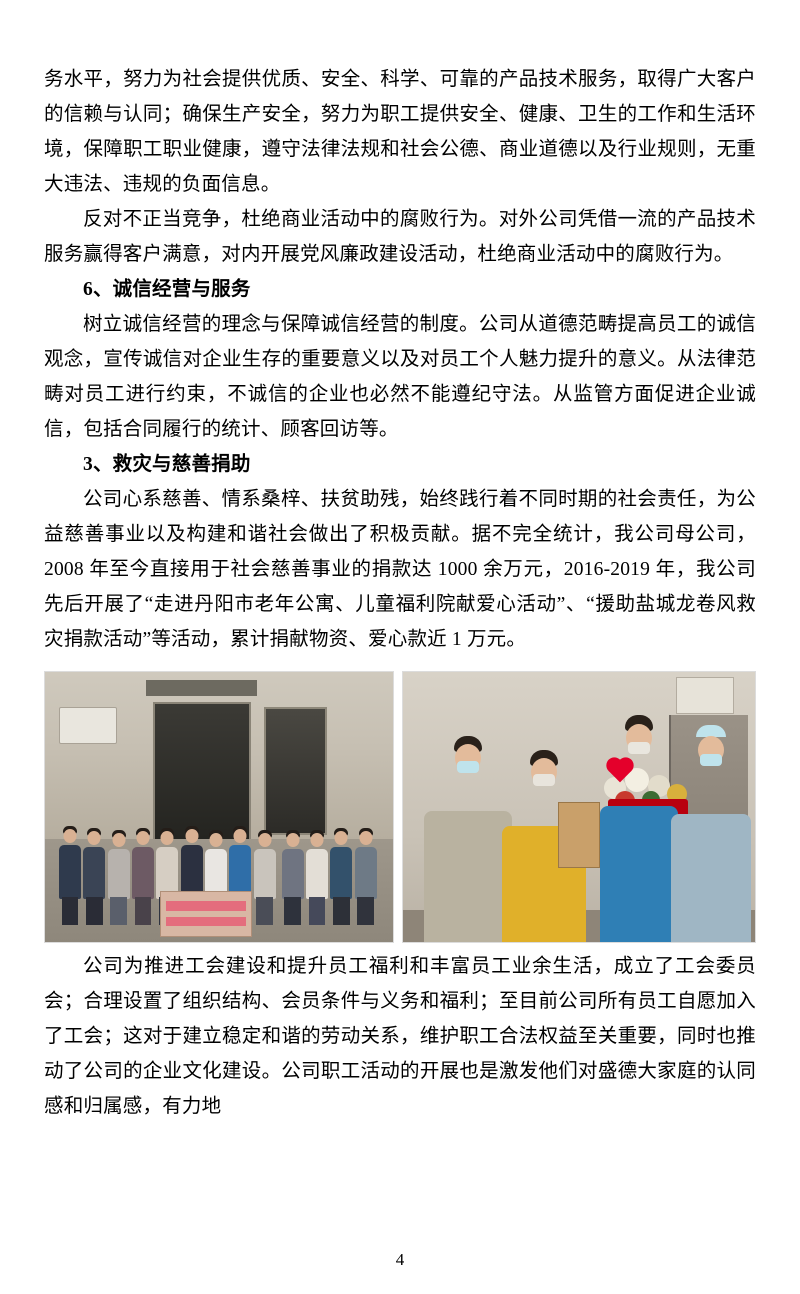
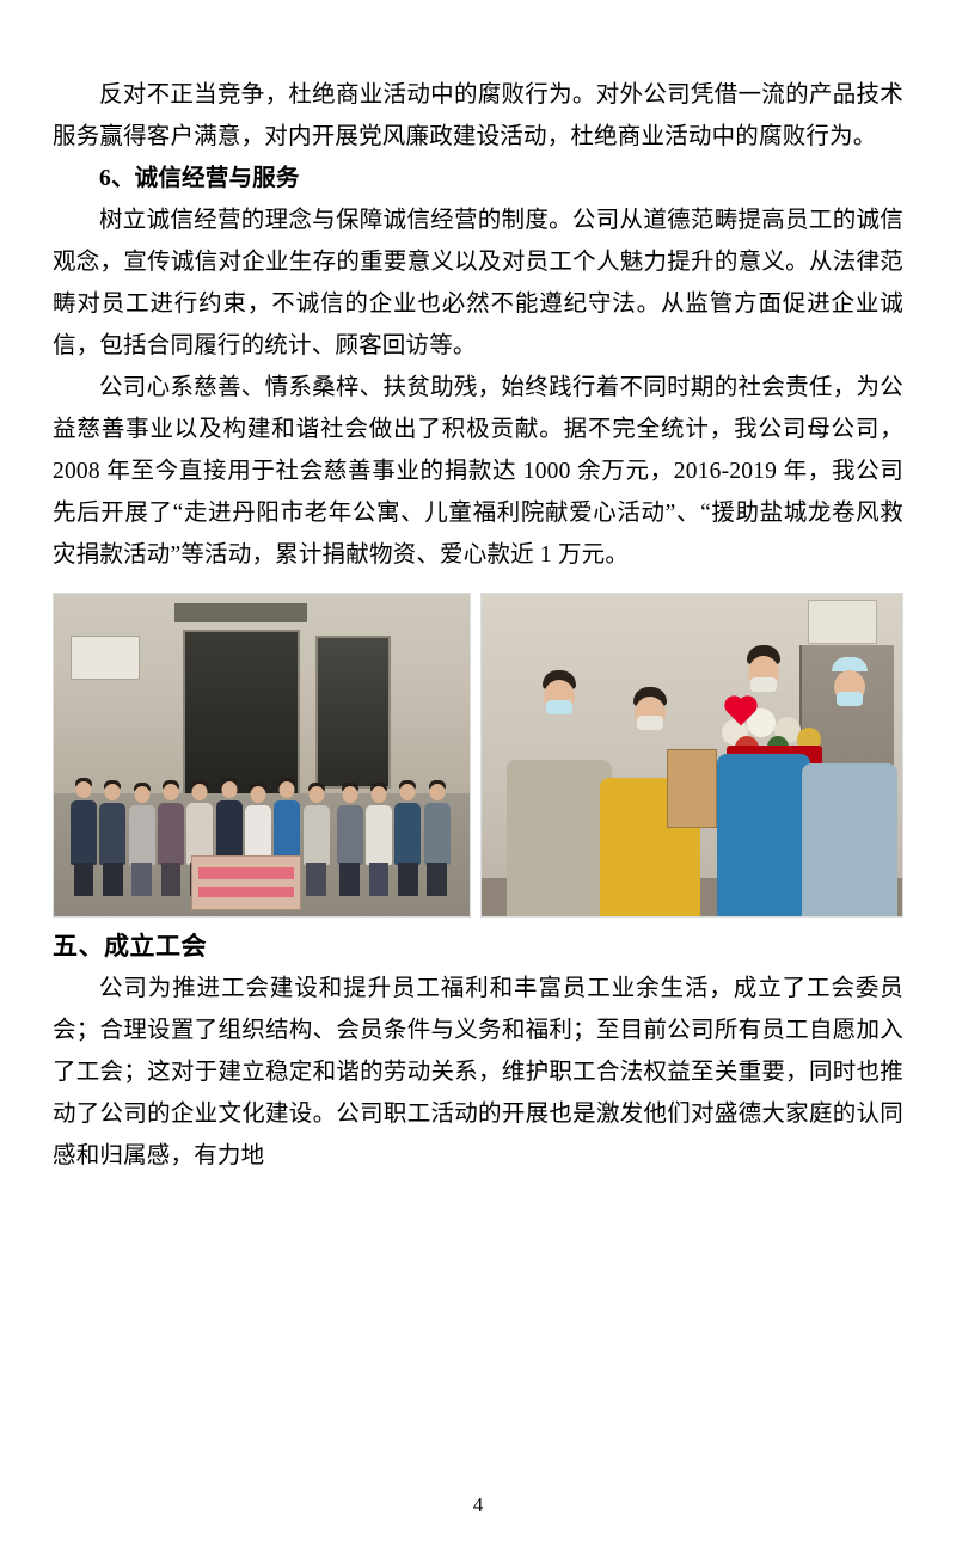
- 务水平，努力为社会提供优质、安全、科学、可靠的产品技术服务，取得广大客户的信赖与认同；确保生产安全，努力为职工提供安全、健康、卫生的工作和生活环境，保障职工职业健康，遵守法律法规和社会公德、商业道德以及行业规则，无重大违法、违规的负面信息。
  反对不正当竞争，杜绝商业活动中的腐败行为。对外公司凭借一流的产品技术服务赢得客户满意，对内开展党风廉政建设活动，杜绝商业活动中的腐败行为。
  6、诚信经营与服务
  树立诚信经营的理念与保障诚信经营的制度。公司从道德范畴提高员工的诚信观念，宣传诚信对企业生存的重要意义以及对员工个人魅力提升的意义。从法律范畴对员工进行约束，不诚信的企业也必然不能遵纪守法。从监管方面促进企业诚信，包括合同履行的统计、顾客回访等。
- 3、救灾与慈善捐助
  公司心系慈善、情系桑梓、扶贫助残，始终践行着不同时期的社会责任，为公益慈善事业以及构建和谐社会做出了积极贡献。据不完全统计，我公司母公司，2008 年至今直接用于社会慈善事业的捐款达 1000 余万元，2016-2019 年，我公司先后开展了“走进丹阳市老年公寓、儿童福利院献爱心活动”、“援助盐城龙卷风救灾捐款活动”等活动，累计捐献物资、爱心款近 1 万元。
+ 五、成立工会
  公司为推进工会建设和提升员工福利和丰富员工业余生活，成立了工会委员会；合理设置了组织结构、会员条件与义务和福利；至目前公司所有员工自愿加入了工会；这对于建立稳定和谐的劳动关系，维护职工合法权益至关重要，同时也推动了公司的企业文化建设。公司职工活动的开展也是激发他们对盛德大家庭的认同感和归属感，有力地
  4
